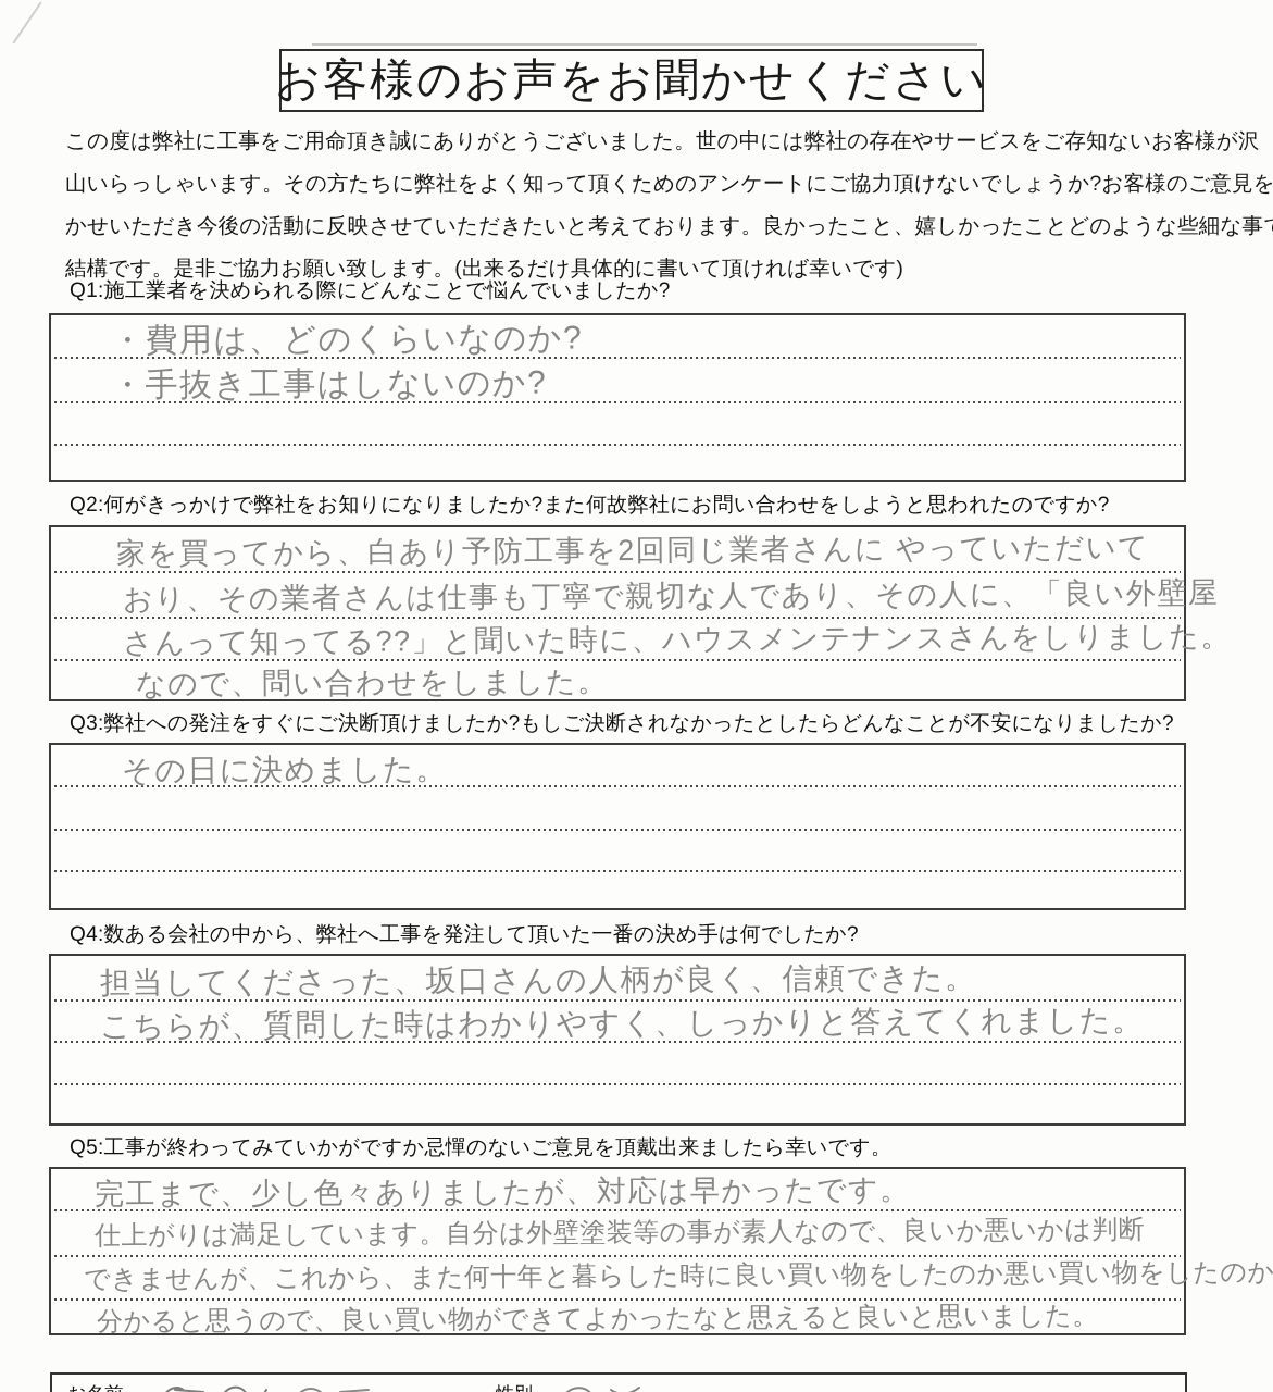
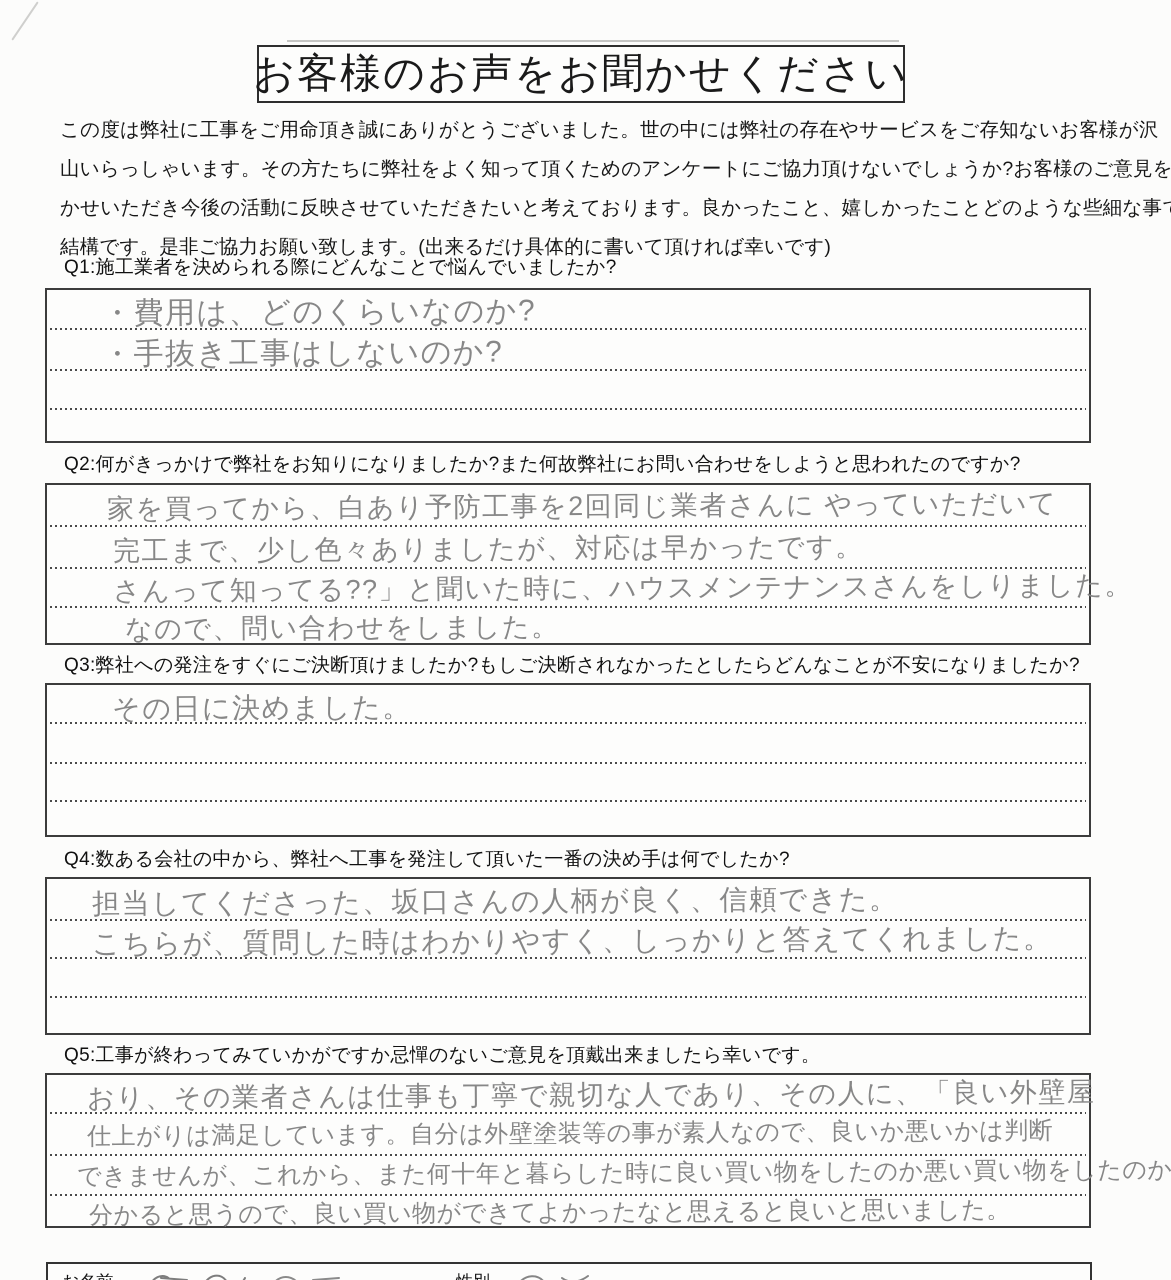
  お客様のお声をお聞かせください
  この度は弊社に工事をご用命頂き誠にありがとうございました。世の中には弊社の存在やサービスをご存知ないお客様が沢
  山いらっしゃいます。その方たちに弊社をよく知って頂くためのアンケートにご協力頂けないでしょうか?お客様のご意見を
  かせいただき今後の活動に反映させていただきたいと考えております。良かったこと、嬉しかったことどのような些細な事
  結構です。是非ご協力お願い致します。(出来るだけ具体的に書いて頂ければ幸いです)
  Q1:施工業者を決められる際にどんなことで悩んでいましたか?
  ・費用は、どのくらいなのか?
  ・手抜き工事はしないのか?
  Q2:何がきっかけで弊社をお知りになりましたか?また何故弊社にお問い合わせをしようと思われたのですか?
  家を買ってから、白あり予防工事を2回同じ業者さんに やっていただいて
- おり、その業者さんは仕事も丁寧で親切な人であり、その人に、「良い外壁屋
+ 完工まで、少し色々ありましたが、対応は早かったです。
  さんって知ってる??」と聞いた時に、ハウスメンテナンスさんをしりました。
  なので、問い合わせをしました。
  Q3:弊社への発注をすぐにご決断頂けましたか?もしご決断されなかったとしたらどんなことが不安になりましたか?
  その日に決めました。
  Q4:数ある会社の中から、弊社へ工事を発注して頂いた一番の決め手は何でしたか?
  担当してくださった、坂口さんの人柄が良く、信頼できた。
  こちらが、質問した時はわかりやすく、しっかりと答えてくれました。
  Q5:工事が終わってみていかがですか忌憚のないご意見を頂戴出来ましたら幸いです。
- 完工まで、少し色々ありましたが、対応は早かったです。
+ おり、その業者さんは仕事も丁寧で親切な人であり、その人に、「良い外壁屋
  仕上がりは満足しています。自分は外壁塗装等の事が素人なので、良いか悪いかは判断
  できませんが、これから、また何十年と暮らした時に良い買い物をしたのか悪い買い物をしたのか
  分かると思うので、良い買い物ができてよかったなと思えると良いと思いました。
